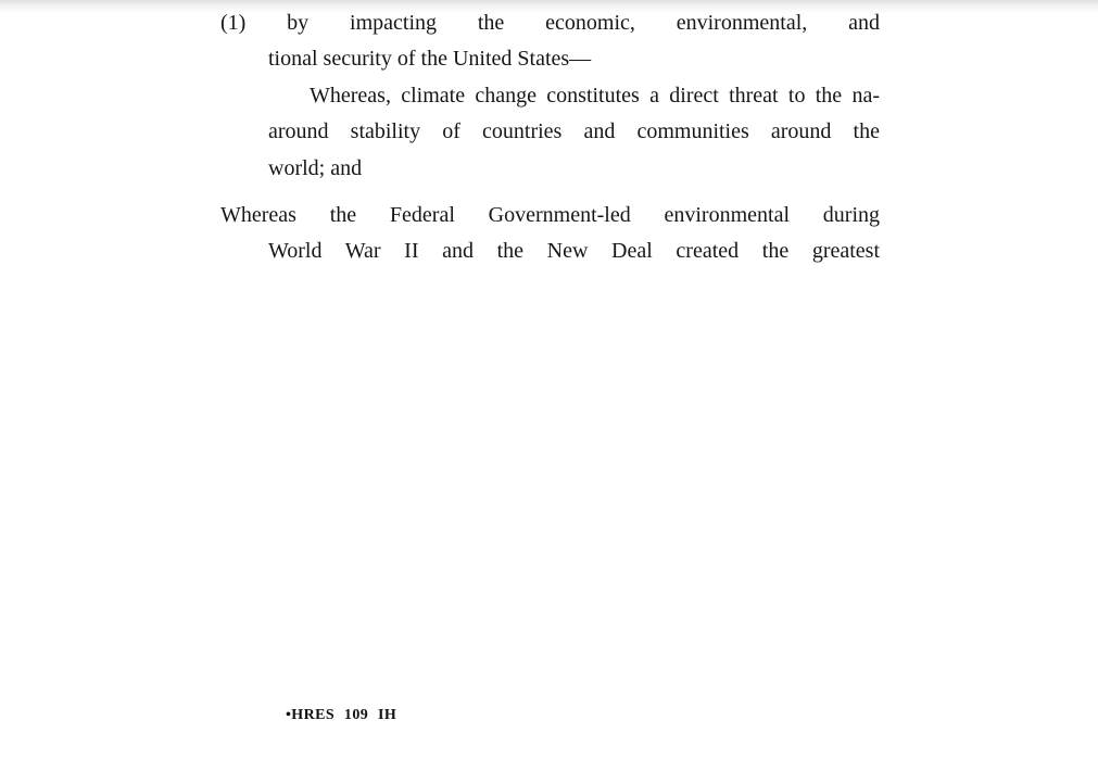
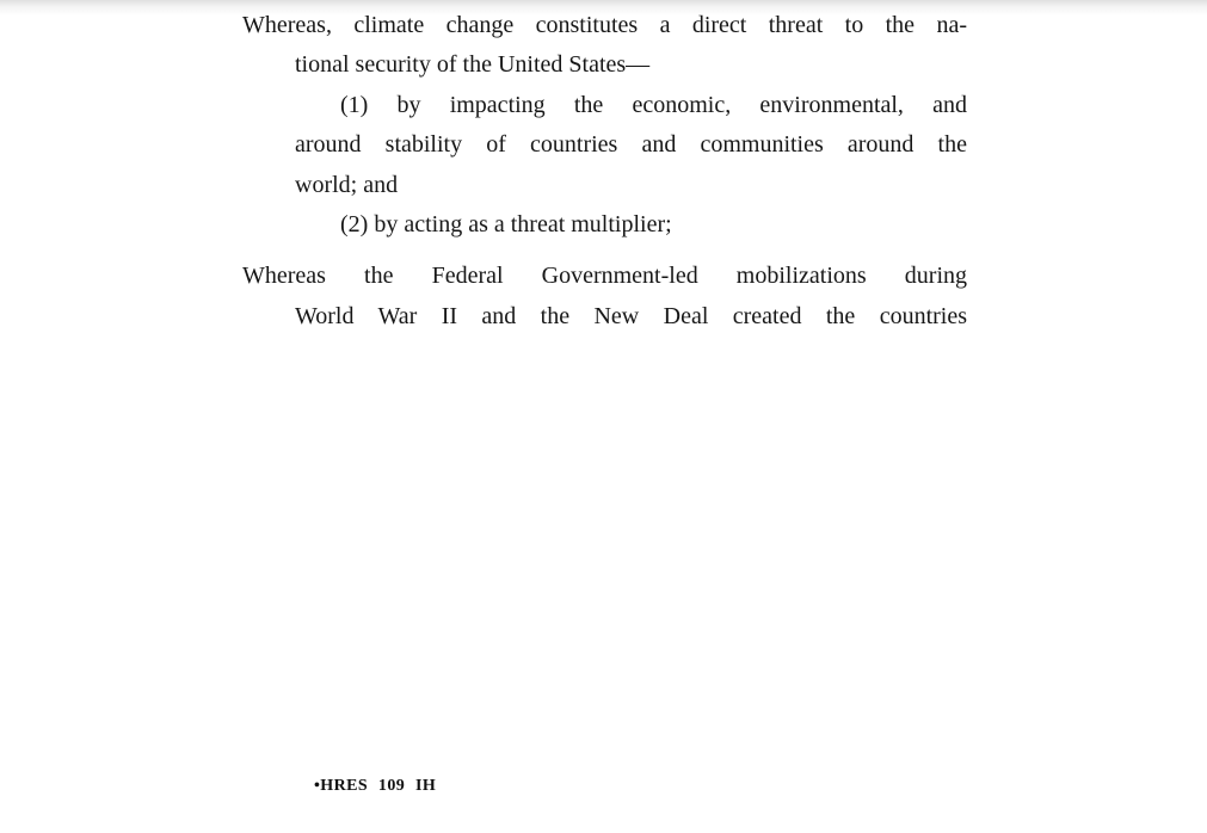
- (1) by impacting the economic, environmental, and
+ Whereas, climate change constitutes a direct threat to the na-
  tional security of the United States—
- Whereas, climate change constitutes a direct threat to the na-
+ (1) by impacting the economic, environmental, and
  around stability of countries and communities around the
  world; and
+ (2) by acting as a threat multiplier;
- Whereas the Federal Government-led environmental during
+ Whereas the Federal Government-led mobilizations during
- World War II and the New Deal created the greatest
+ World War II and the New Deal created the countries
  •HRES 109 IH
